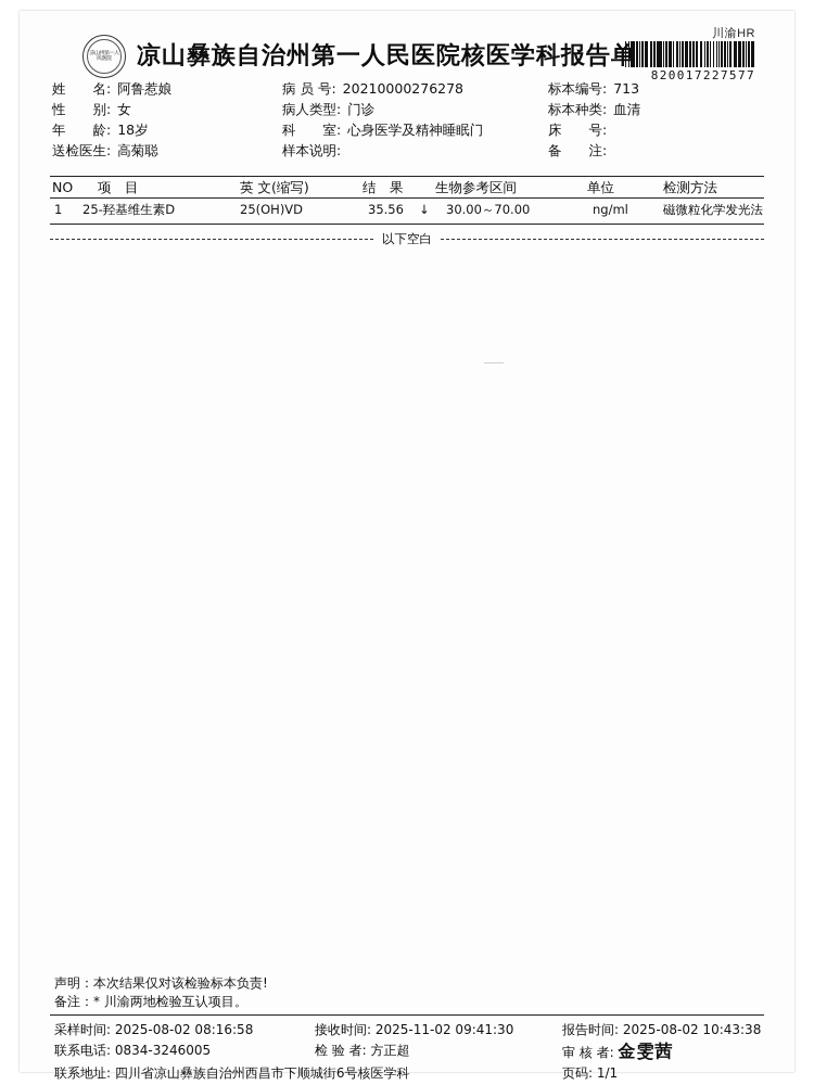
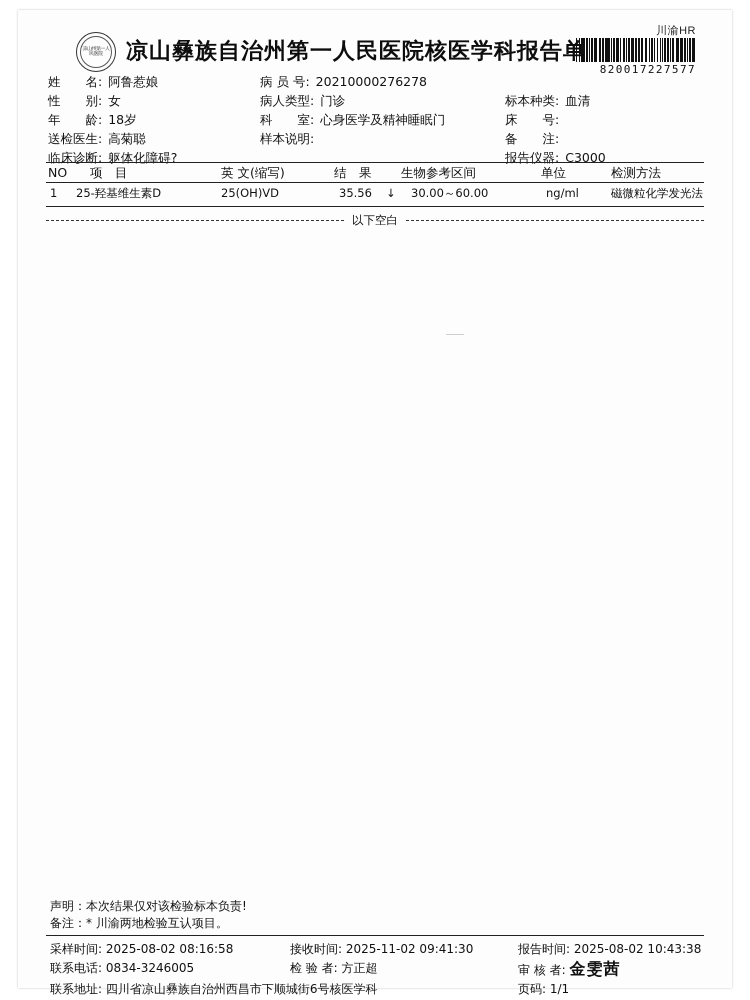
  川渝HR
  820017227577
  凉山彝族自治州第一人民医院核医学科报告单
  姓 名:
  阿鲁惹娘
  病 员 号:
  20210000276278
- 标本编号:
- 713
  性 别:
  女
  病人类型:
  门诊
  标本种类:
  血清
  年 龄:
  18岁
  科 室:
  心身医学及精神睡眠门
  床 号:
  送检医生:
  高菊聪
  样本说明:
  备 注:
+ 临床诊断:
+ 躯体化障碍?
+ 报告仪器:
+ C3000
  NO
  项 目
  英 文(缩写)
  结 果
  生物参考区间
  单位
  检测方法
  1
  25-羟基维生素D
  25(OH)VD
  35.56
  ↓
- 30.00～70.00
+ 30.00～60.00
  ng/ml
  磁微粒化学发光法
  以下空白
  声明：本次结果仅对该检验标本负责!
  备注：* 川渝两地检验互认项目。
  采样时间: 2025-08-02 08:16:58
  接收时间: 2025-11-02 09:41:30
  报告时间: 2025-08-02 10:43:38
  联系电话: 0834-3246005
  检 验 者: 方正超
  审 核 者: 金雯茜
  联系地址: 四川省凉山彝族自治州西昌市下顺城街6号核医学科
  页码: 1/1
